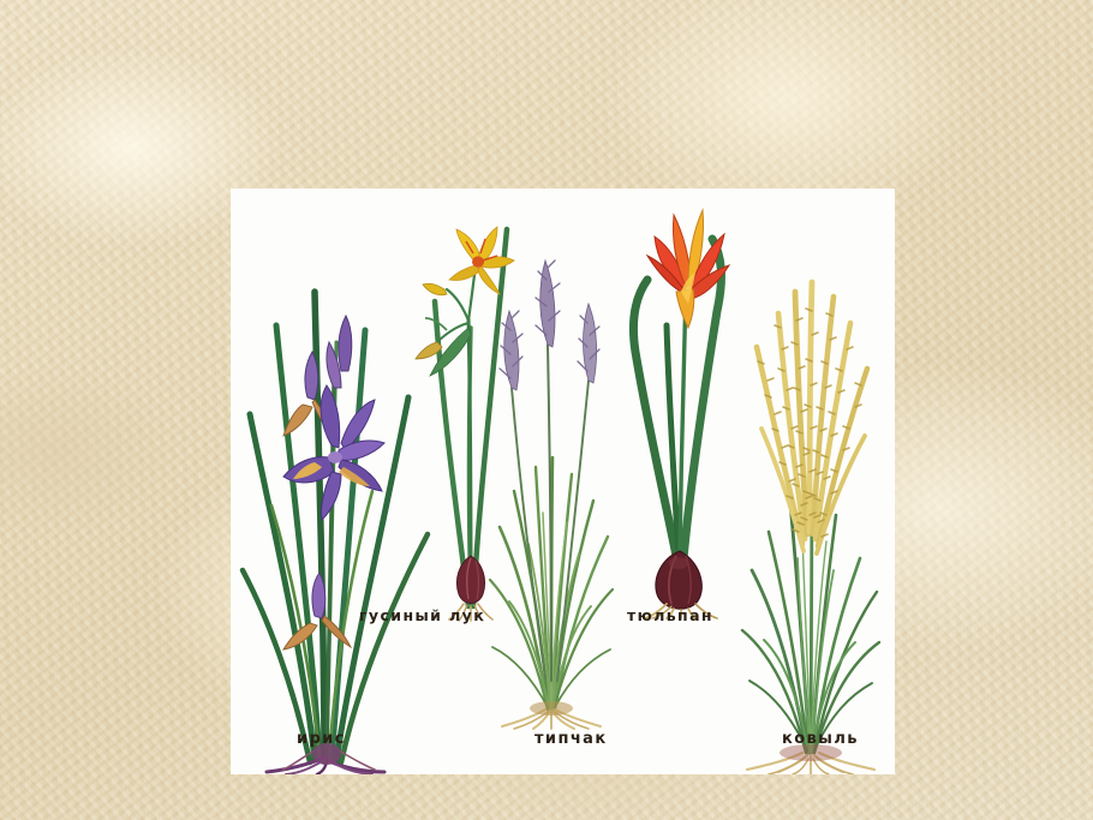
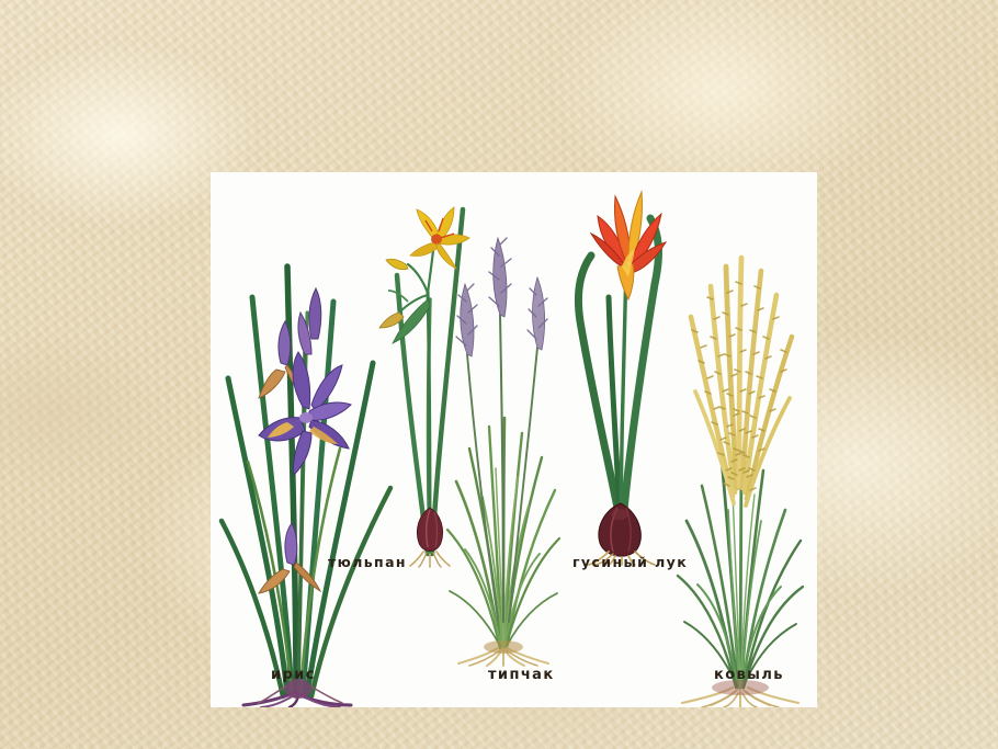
  ирис
- гусиный лук
+ тюльпан
  типчак
- тюльпан
+ гусиный лук
  ковыль
